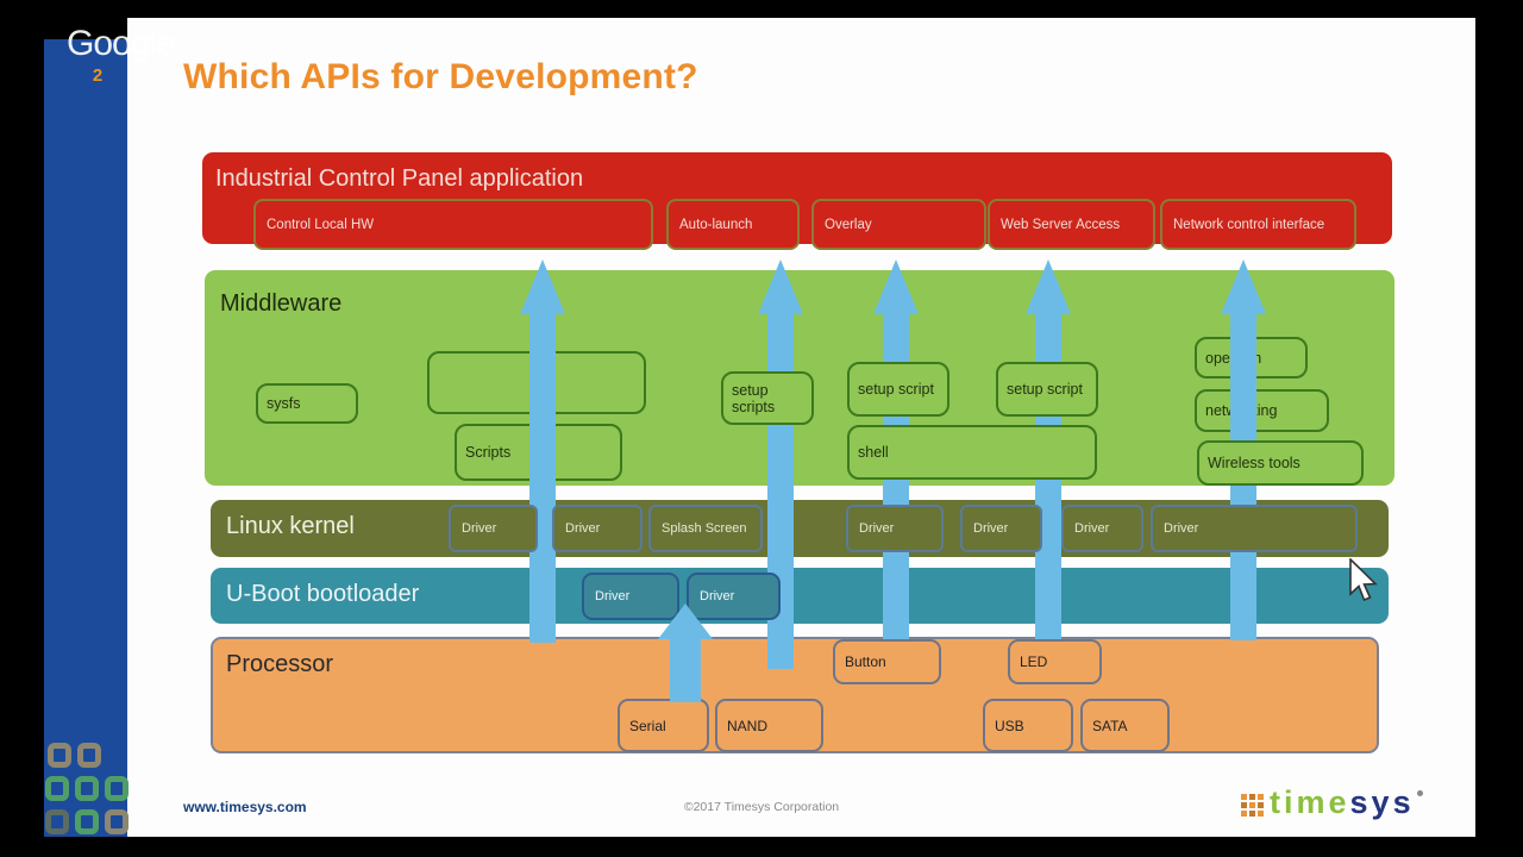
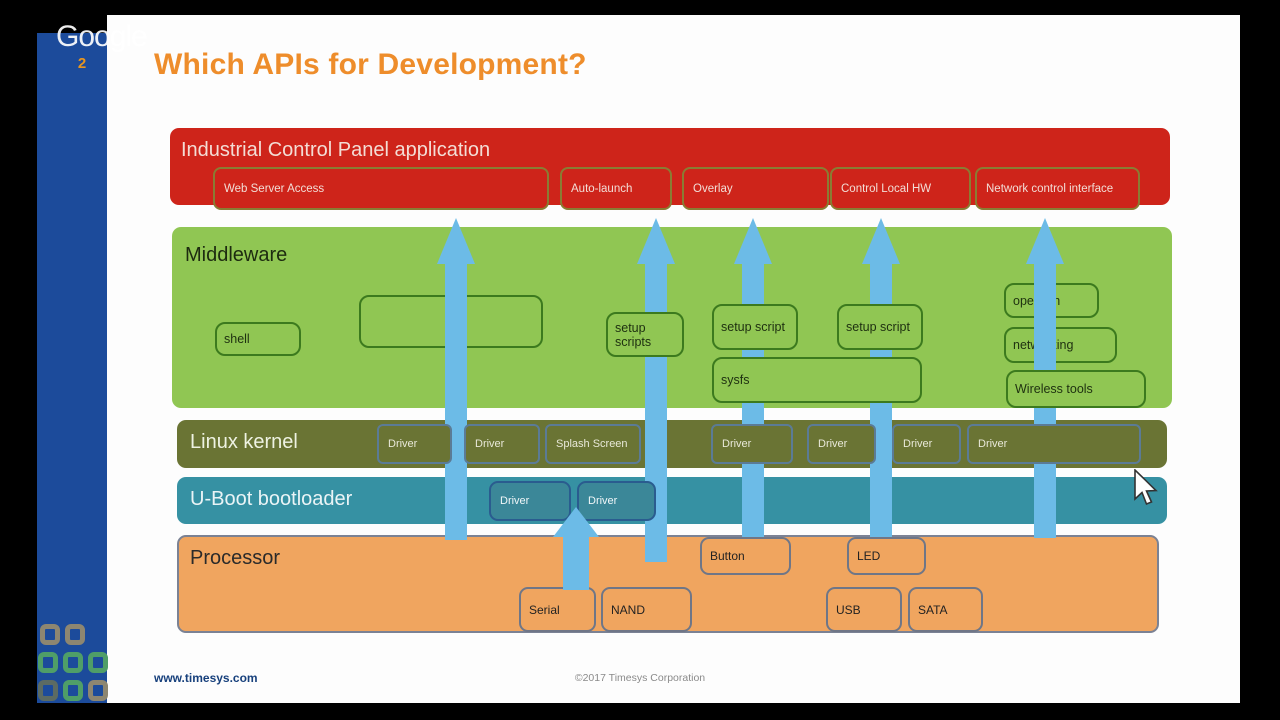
  Google
  2
  Which APIs for Development?
  Industrial Control Panel application
  Middleware
  Linux kernel
  U-Boot bootloader
  Processor
- Control Local HW
+ Web Server Access
  Auto-launch
  Overlay
- Web Server Access
+ Control Local HW
  Network control interface
- sysfs
+ shell
- Scripts
  setup scripts
  setup script
  setup script
- shell
+ sysfs
  Wireless tools
  Driver
  Driver
  Splash Screen
  Driver
  Driver
  Driver
  Driver
  Driver
  Driver
  Serial
  NAND
  Button
  LED
  USB
  SATA
  www.timesys.com
  ©2017 Timesys Corporation
- time
- sys
